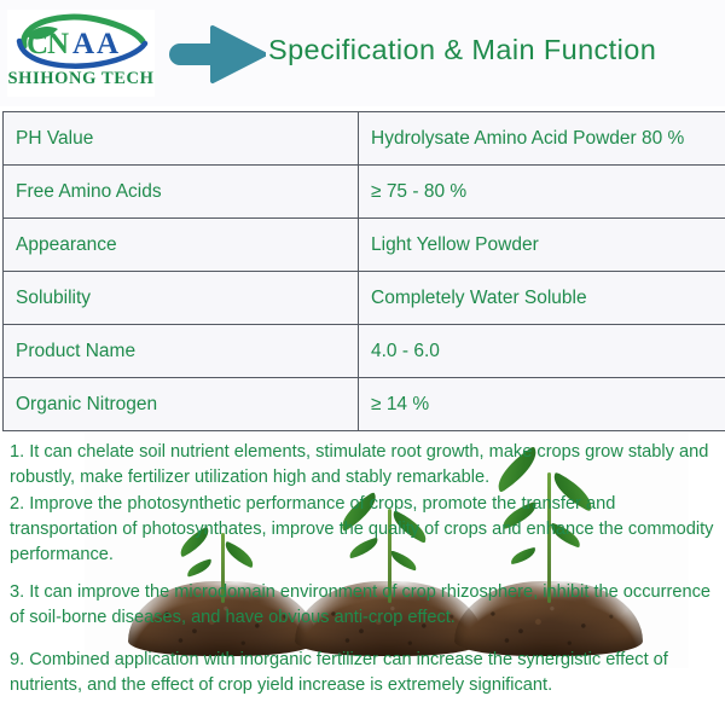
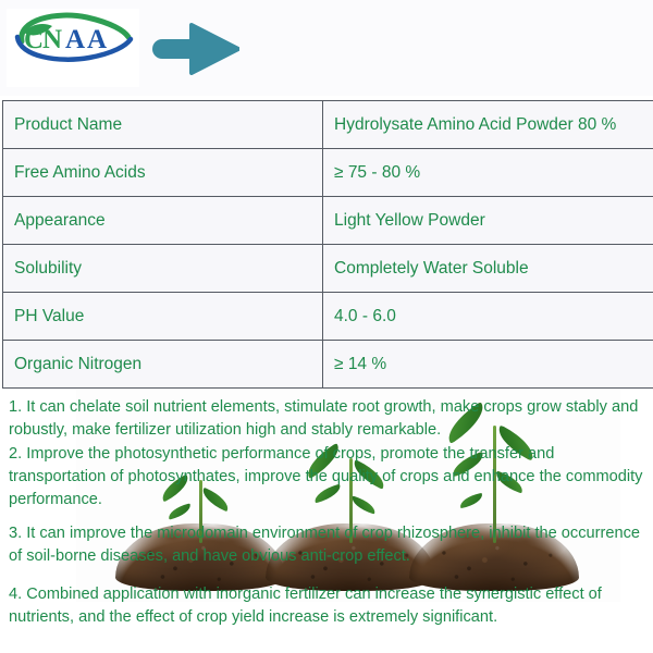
  C
  N
  A
  A
- SHIHONG TECH
- Specification & Main Function
- PH Value	Hydrolysate Amino Acid Powder 80 %
+ Product Name	Hydrolysate Amino Acid Powder 80 %
  Free Amino Acids	≥ 75 - 80 %
  Appearance	Light Yellow Powder
  Solubility	Completely Water Soluble
- Product Name	4.0 - 6.0
+ PH Value	4.0 - 6.0
  Organic Nitrogen	≥ 14 %
  1. It can chelate soil nutrient elements, stimulate root growth, make crops grow stably and robustly, make fertilizer utilization high and stably remarkable.
  2. Improve the photosynthetic performance of crops, promote the transfer and transportation of photosynthates, improve the quality of crops and enhance the commodity performance.
  3. It can improve the microdomain environment of crop rhizosphere, inhibit the occurrence of soil-borne diseases, and have obvious anti-crop effect.
- 9. Combined application with inorganic fertilizer can increase the synergistic effect of nutrients, and the effect of crop yield increase is extremely significant.
+ 4. Combined application with inorganic fertilizer can increase the synergistic effect of nutrients, and the effect of crop yield increase is extremely significant.
